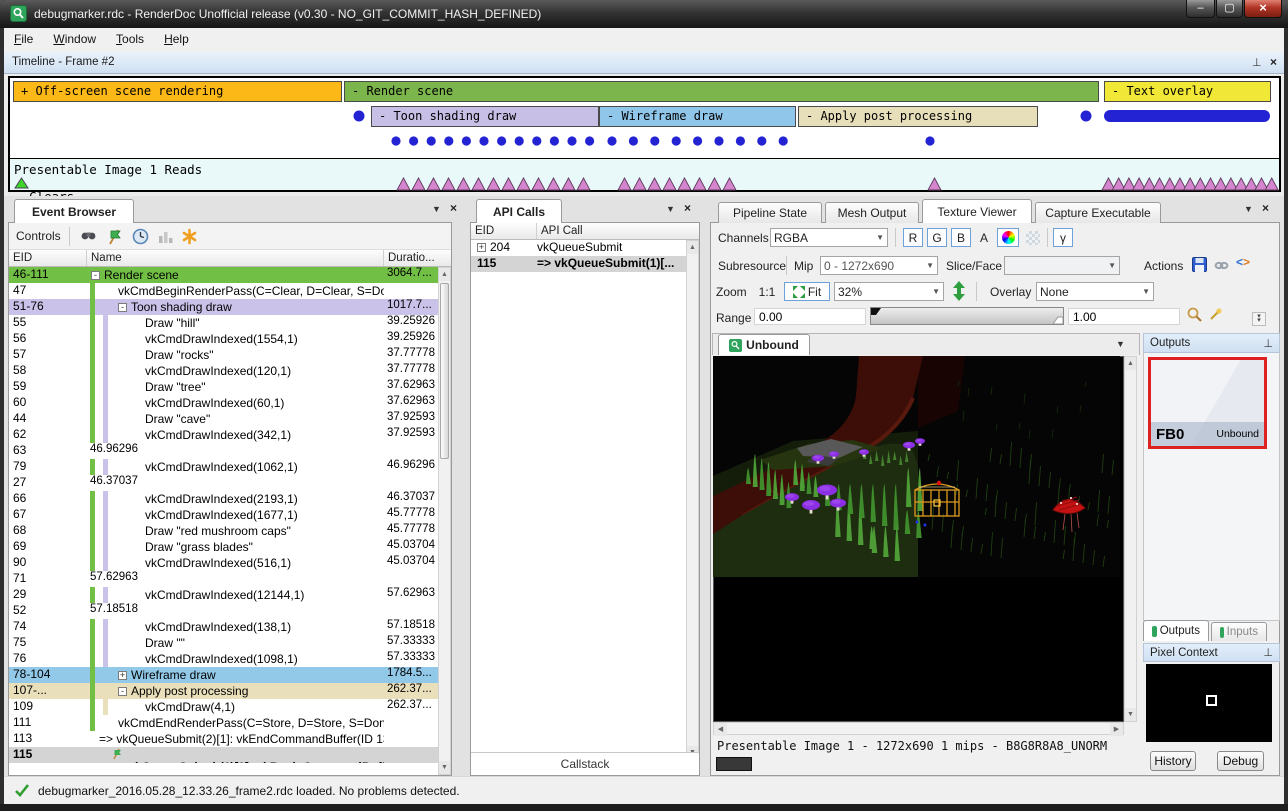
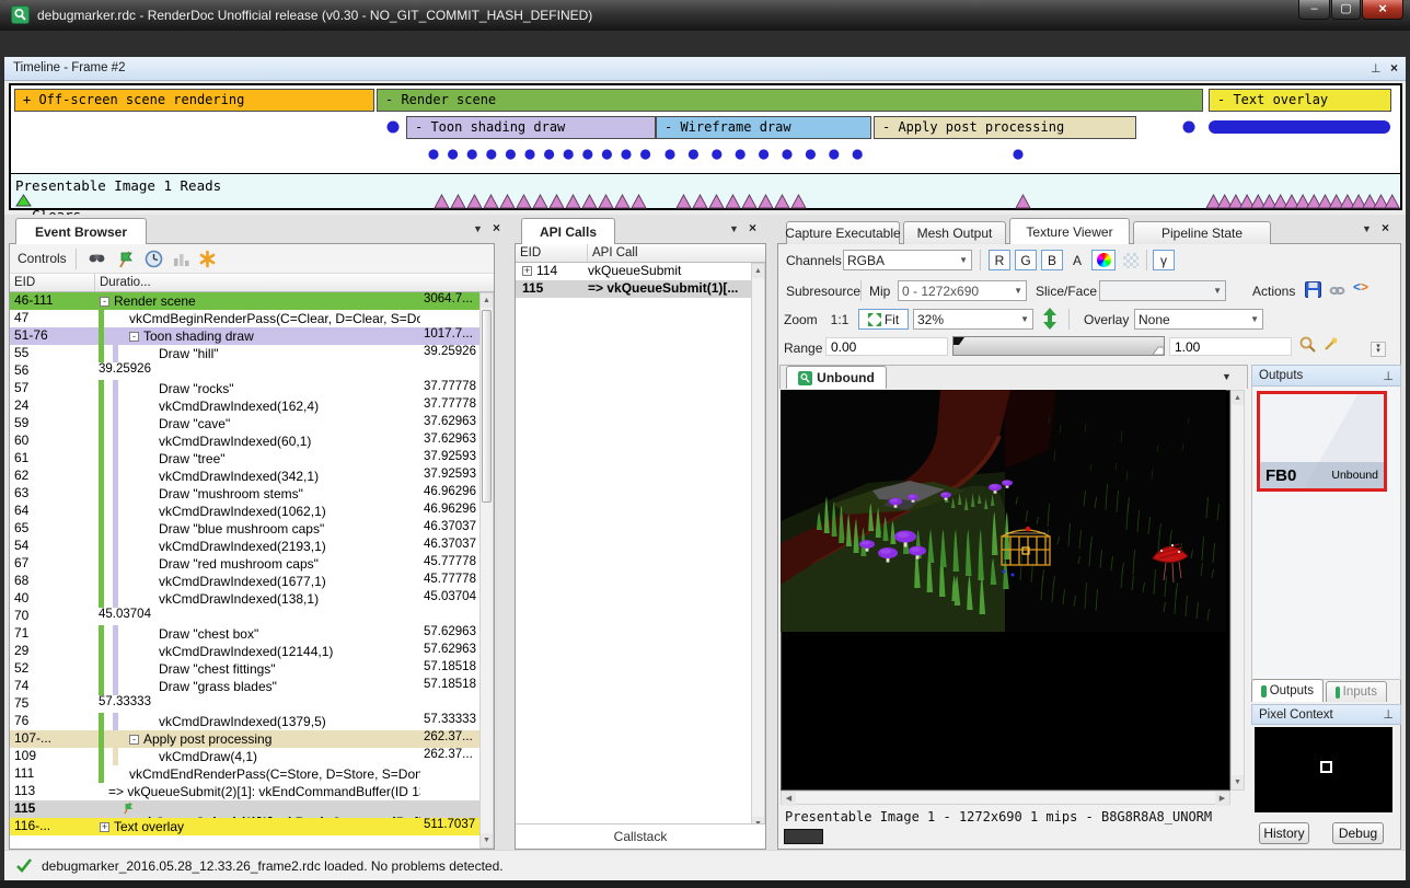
  debugmarker.rdc - RenderDoc Unofficial release (v0.30 - NO_GIT_COMMIT_HASH_DEFINED)
  –
  ▢
  ×
- File Window Tools Help
  Timeline - Frame #2
  ⊥
  ×
  + Off-screen scene rendering
  - Render scene
  - Text overlay
  - Toon shading draw
  - Wireframe draw
  - Apply post processing
  Event Browser
  ▼
  ×
  Controls
  EID
- Name
  Duratio...
  46-111
  - Render scene
  3064.7...
  47
  vkCmdBeginRenderPass(C=Clear, D=Clear, S=Do
  51-76
  - Toon shading draw
  1017.7...
  55
  Draw "hill"
  39.25926
  56
- vkCmdDrawIndexed(1554,1)
  39.25926
  57
  Draw "rocks"
  37.77778
- 58
+ 24
- vkCmdDrawIndexed(120,1)
+ vkCmdDrawIndexed(162,4)
  37.77778
  59
- Draw "tree"
+ Draw "cave"
  37.62963
  60
  vkCmdDrawIndexed(60,1)
  37.62963
- 44
+ 61
- Draw "cave"
+ Draw "tree"
  37.92593
  62
  vkCmdDrawIndexed(342,1)
  37.92593
  63
+ Draw "mushroom stems"
  46.96296
- 79
+ 64
  vkCmdDrawIndexed(1062,1)
  46.96296
- 27
+ 65
+ Draw "blue mushroom caps"
  46.37037
- 66
+ 54
  vkCmdDrawIndexed(2193,1)
  46.37037
  67
- vkCmdDrawIndexed(1677,1)
+ Draw "red mushroom caps"
  45.77778
  68
- Draw "red mushroom caps"
+ vkCmdDrawIndexed(1677,1)
  45.77778
- 69
+ 40
- Draw "grass blades"
+ vkCmdDrawIndexed(138,1)
  45.03704
- 90
+ 70
- vkCmdDrawIndexed(516,1)
  45.03704
  71
+ Draw "chest box"
  57.62963
  29
  vkCmdDrawIndexed(12144,1)
  57.62963
  52
+ Draw "chest fittings"
  57.18518
  74
- vkCmdDrawIndexed(138,1)
+ Draw "grass blades"
  57.18518
  75
- Draw ""
  57.33333
  76
- vkCmdDrawIndexed(1098,1)
+ vkCmdDrawIndexed(1379,5)
  57.33333
- 78-104
- + Wireframe draw
- 1784.5...
  107-...
  - Apply post processing
  262.37...
  109
  vkCmdDraw(4,1)
  262.37...
  111
  vkCmdEndRenderPass(C=Store, D=Store, S=Don
  113
  => vkQueueSubmit(2)[1]: vkEndCommandBuffer(ID 1
  115
+ 116-...
+ + Text overlay
+ 511.7037
  API Calls
  ▼
  ×
  EID
  API Call
- + 204
+ + 114
  vkQueueSubmit
  115
  => vkQueueSubmit(1)[...
  Callstack
  ▼
  ×
  Channels
  RGBA
  ▼
  R
  G
  B
  A
  γ
  Subresource
  Mip
  0 - 1272x690
  ▼
  Slice/Face
  ▼
  Actions
  <>
  Zoom
  1:1
  Fit
  32%
  ▼
  Overlay
  None
  ▼
  Range
  0.00
  1.00
  Unbound
  ▼
  Presentable Image 1 - 1272x690 1 mips - B8G8R8A8_UNORM
  Outputs
  ⊥
  FB0
  Unbound
  Outputs
  Inputs
  Pixel Context
  ⊥
  History
  Debug
  debugmarker_2016.05.28_12.33.26_frame2.rdc loaded. No problems detected.
- Pipeline State
+ Capture Executable
  Mesh Output
  Texture Viewer
- Capture Executable
+ Pipeline State
